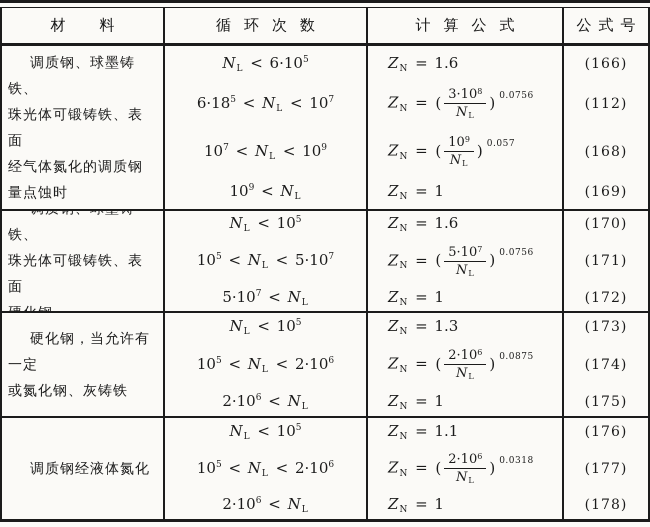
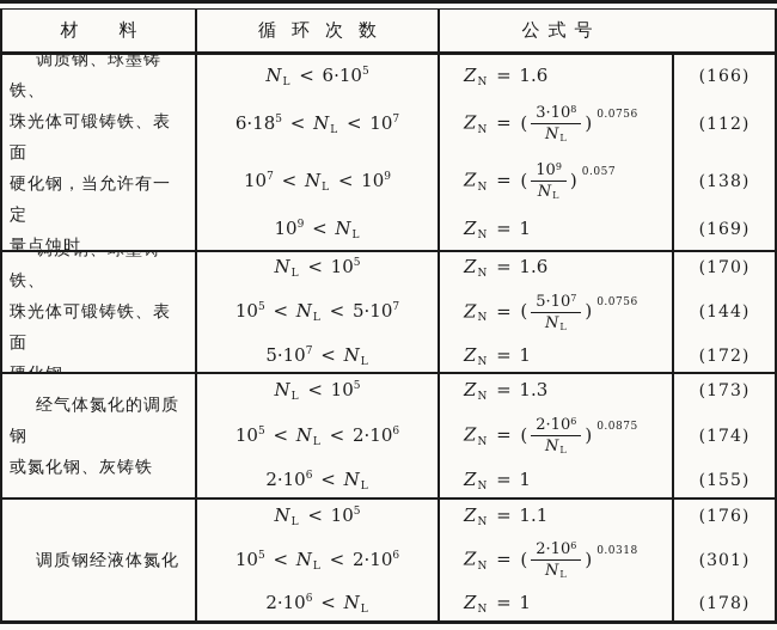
  材料
  循环次数
- 计算公式
  公式号
  调质钢、球墨铸铁、
  珠光体可锻铸铁、表面
- 经气体氮化的调质钢
+ 硬化钢，当允许有一定
  量点蚀时
  NL < 6·105
  6·185 < NL < 107
  107 < NL < 109
  109 < NL
  ZN = 1.6
  ZN = (
  3·108
  NL
  ) 0.0756
  ZN = (
  109
  NL
  ) 0.057
  ZN = 1
  (166)
  (112)
- (168)
+ (138)
  (169)
  珠光体可锻铸铁、表面
  NL < 105
  105 < NL < 5·107
  5·107 < NL
  ZN = 1.6
  ZN = (
  5·107
  NL
  ) 0.0756
  ZN = 1
  (170)
- (171)
+ (144)
  (172)
- 硬化钢，当允许有一定
+ 经气体氮化的调质钢
  或氮化钢、灰铸铁
  NL < 105
  105 < NL < 2·106
  2·106 < NL
  ZN = 1.3
  ZN = (
  2·106
  NL
  ) 0.0875
  ZN = 1
  (173)
  (174)
- (175)
+ (155)
  调质钢经液体氮化
  NL < 105
  105 < NL < 2·106
  2·106 < NL
  ZN = 1.1
  ZN = (
  2·106
  NL
  ) 0.0318
  ZN = 1
  (176)
- (177)
+ (301)
  (178)
